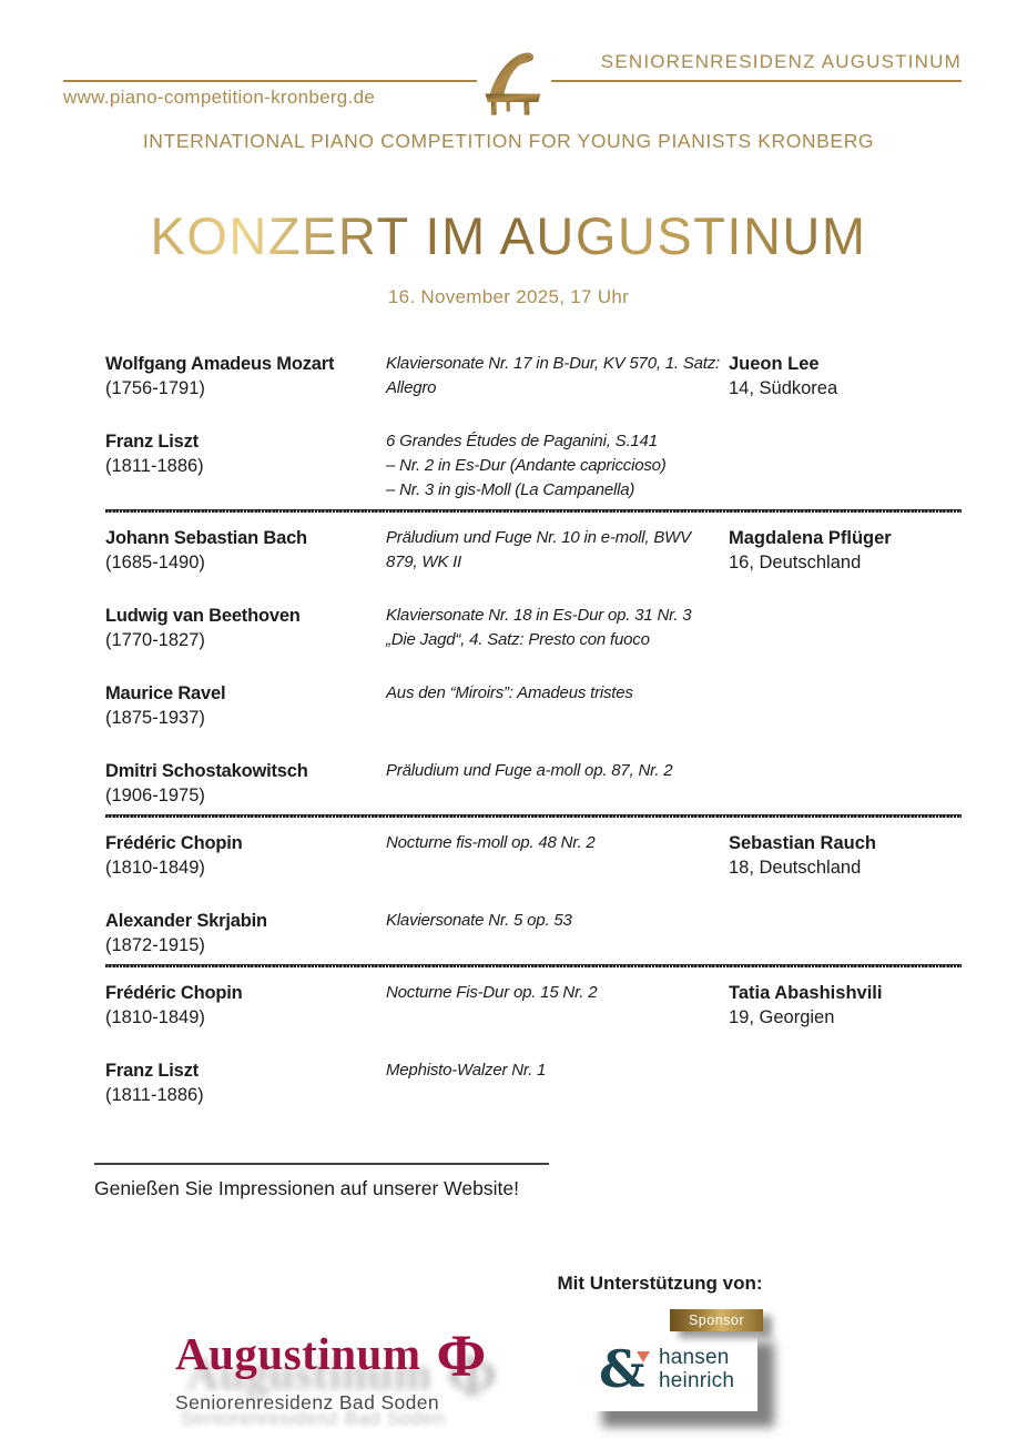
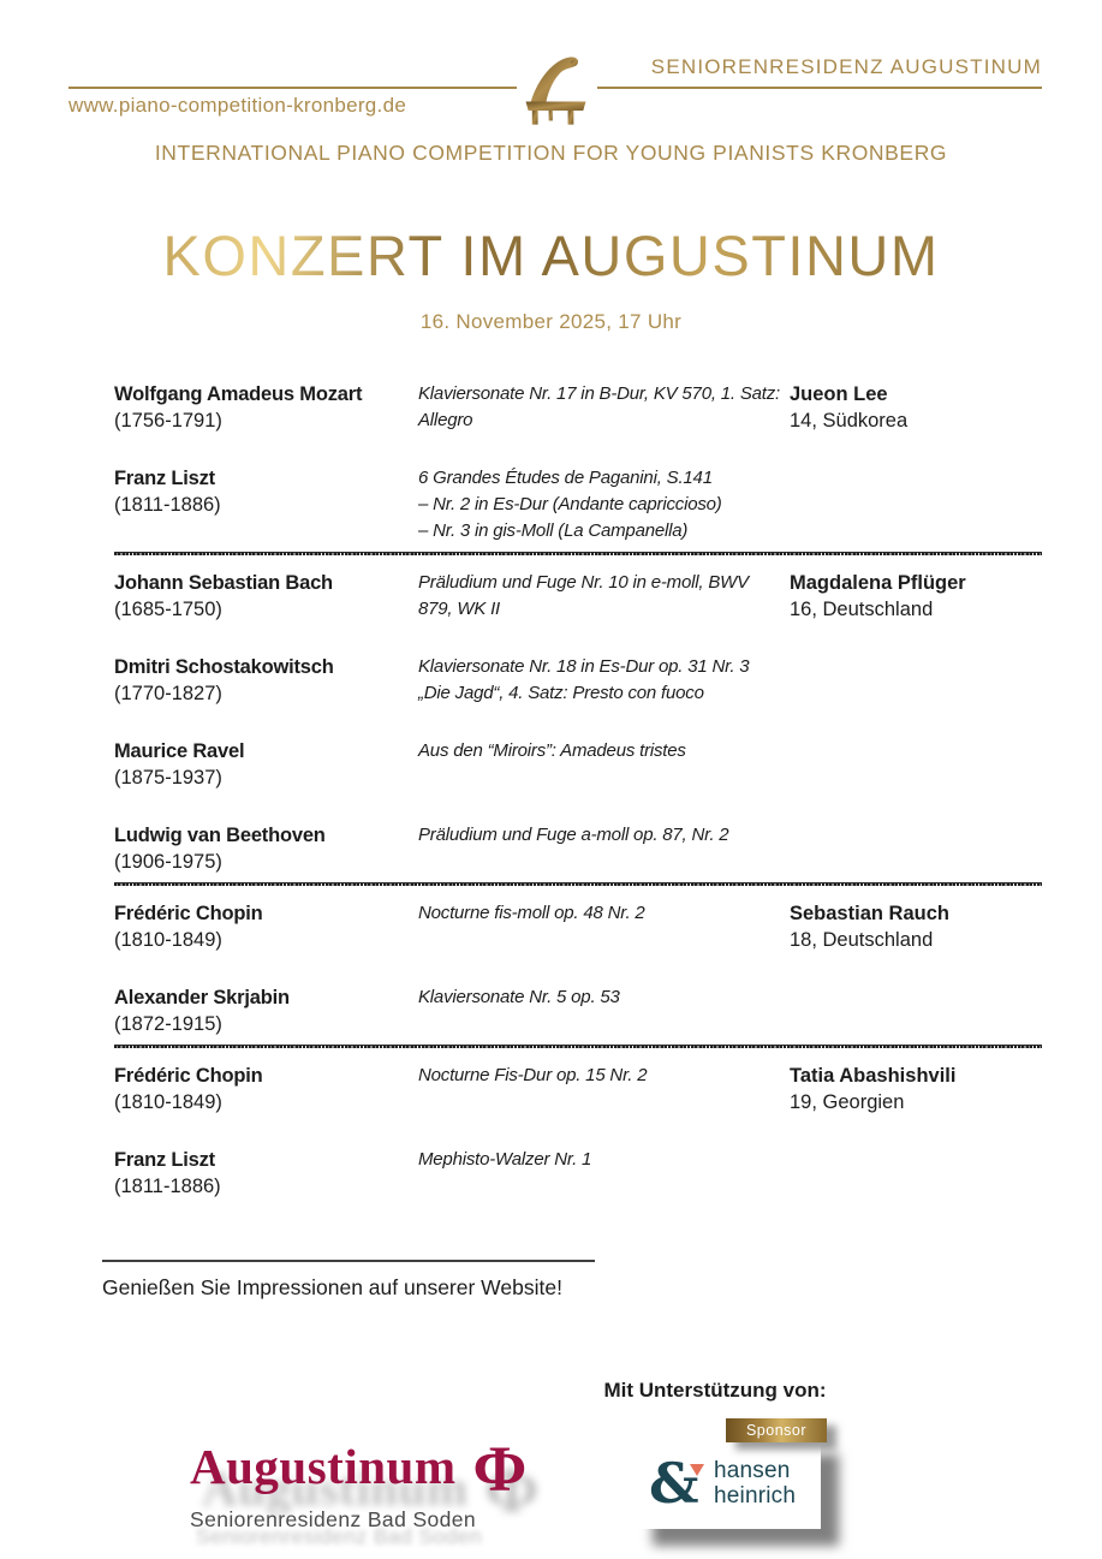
  SENIORENRESIDENZ AUGUSTINUM
  www.piano-competition-kronberg.de
  INTERNATIONAL PIANO COMPETITION FOR YOUNG PIANISTS KRONBERG
  KONZERT IM AUGUSTINUM
  16. November 2025, 17 Uhr
  Jueon Lee
  14, Südkorea
  Wolfgang Amadeus Mozart
  (1756-1791)
  Klaviersonate Nr. 17 in B-Dur, KV 570, 1. Satz:
  Allegro
  Franz Liszt
  (1811-1886)
  6 Grandes Études de Paganini, S.141
  – Nr. 2 in Es-Dur (Andante capriccioso)
  – Nr. 3 in gis-Moll (La Campanella)
  Magdalena Pflüger
  16, Deutschland
  Johann Sebastian Bach
- (1685-1490)
+ (1685-1750)
  Präludium und Fuge Nr. 10 in e-moll, BWV
  879, WK II
- Ludwig van Beethoven
+ Dmitri Schostakowitsch
  (1770-1827)
  Klaviersonate Nr. 18 in Es-Dur op. 31 Nr. 3
  „Die Jagd“, 4. Satz: Presto con fuoco
  Maurice Ravel
  (1875-1937)
  Aus den “Miroirs”: Amadeus tristes
- Dmitri Schostakowitsch
+ Ludwig van Beethoven
  (1906-1975)
  Präludium und Fuge a-moll op. 87, Nr. 2
  Sebastian Rauch
  18, Deutschland
  Frédéric Chopin
  (1810-1849)
  Nocturne fis-moll op. 48 Nr. 2
  Alexander Skrjabin
  (1872-1915)
  Klaviersonate Nr. 5 op. 53
  Tatia Abashishvili
  19, Georgien
  Frédéric Chopin
  (1810-1849)
  Nocturne Fis-Dur op. 15 Nr. 2
  Franz Liszt
  (1811-1886)
  Mephisto-Walzer Nr. 1
  Genießen Sie Impressionen auf unserer Website!
  Mit Unterstützung von:
  Augustinum
  Φ
  Seniorenresidenz Bad Soden
  Sponsor
  &
  hansen
  heinrich
